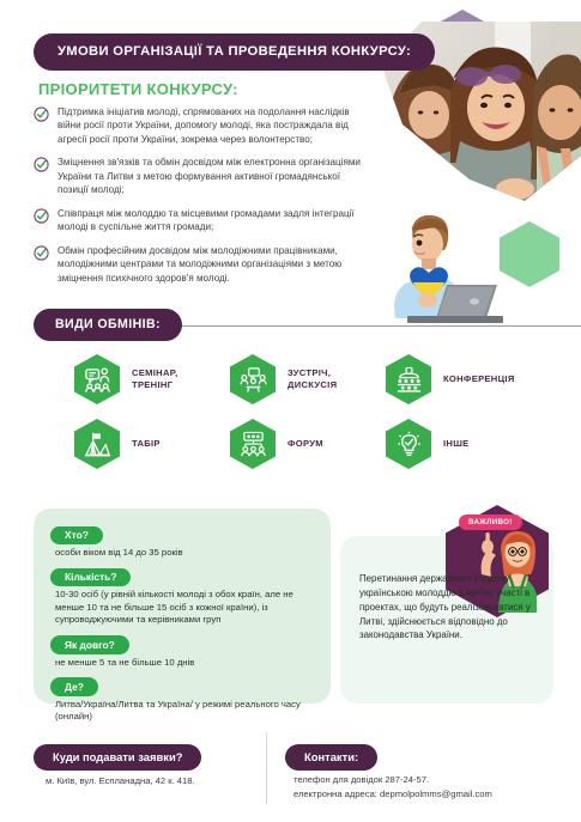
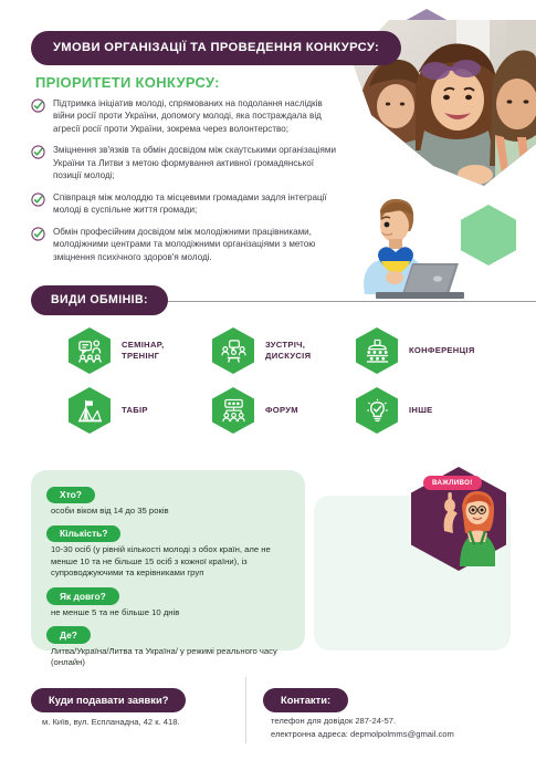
  УМОВИ ОРГАНІЗАЦІЇ ТА ПРОВЕДЕННЯ КОНКУРСУ:
  ПРІОРИТЕТИ КОНКУРСУ:
  Підтримка ініціатив молоді, спрямованих на подолання наслідків війни росії проти України, допомогу молоді, яка постраждала від агресії росії проти України, зокрема через волонтерство;
- Зміцнення зв'язків та обмін досвідом між електронна організаціями України та Литви з метою формування активної громадянської позиції молоді;
+ Зміцнення зв'язків та обмін досвідом між скаутськими організаціями України та Литви з метою формування активної громадянської позиції молоді;
  Співпраця між молоддю та місцевими громадами задля інтеграції молоді в суспільне життя громади;
  Обмін професійним досвідом між молодіжними працівниками, молодіжними центрами та молодіжними організаціями з метою зміцнення психічного здоров'я молоді.
  ВИДИ ОБМІНІВ:
  СЕМІНАР,
  ТРЕНІНГ
  ЗУСТРІЧ,
  ДИСКУСІЯ
  КОНФЕРЕНЦІЯ
  ТАБІР
  ФОРУМ
  ІНШЕ
  Хто?
  особи віком від 14 до 35 років
  Кількість?
  10-30 осіб (у рівній кількості молоді з обох країн, але не менше 10 та не більше 15 осіб з кожної країни), із супроводжуючими та керівниками груп
  Як довго?
  не менше 5 та не більше 10 днів
  Де?
  Литва/Україна/Литва та Україна/ у режимі реального часу (онлайн)
- Перетинання державного кордону українською молоддю з метою участі в проектах, що будуть реалізовуватися у Литві, здійснюється відповідно до законодавства України.
  Куди подавати заявки?
  м. Київ, вул. Еспланадна, 42 к. 418.
  Контакти:
  телефон для довідок 287-24-57.
  електронна адреса: depmolpolmms@gmail.com
